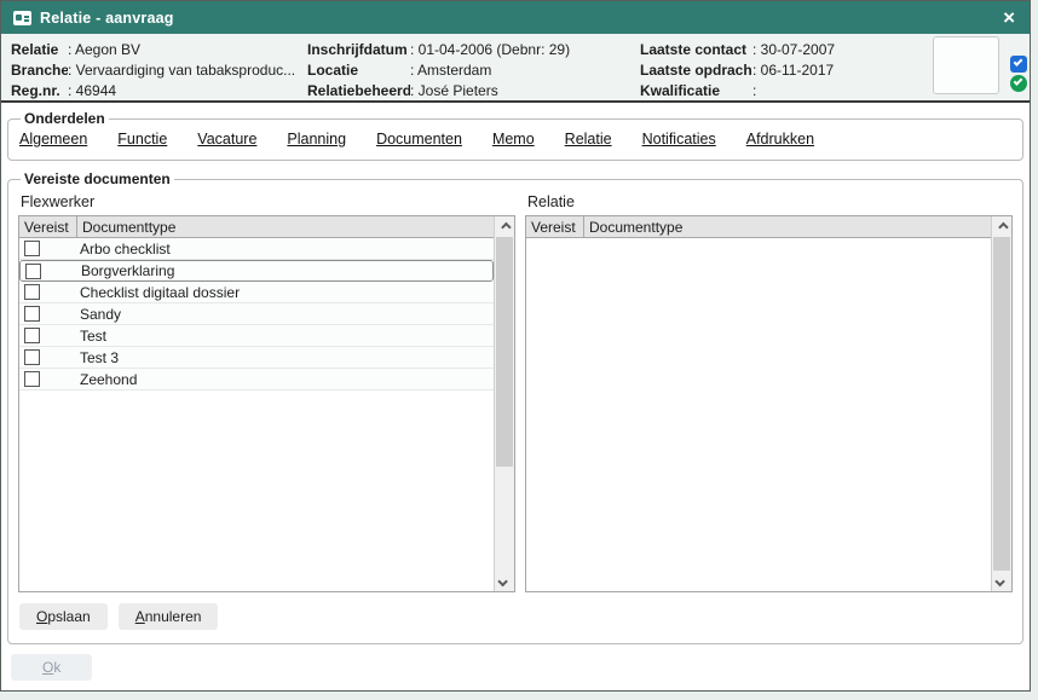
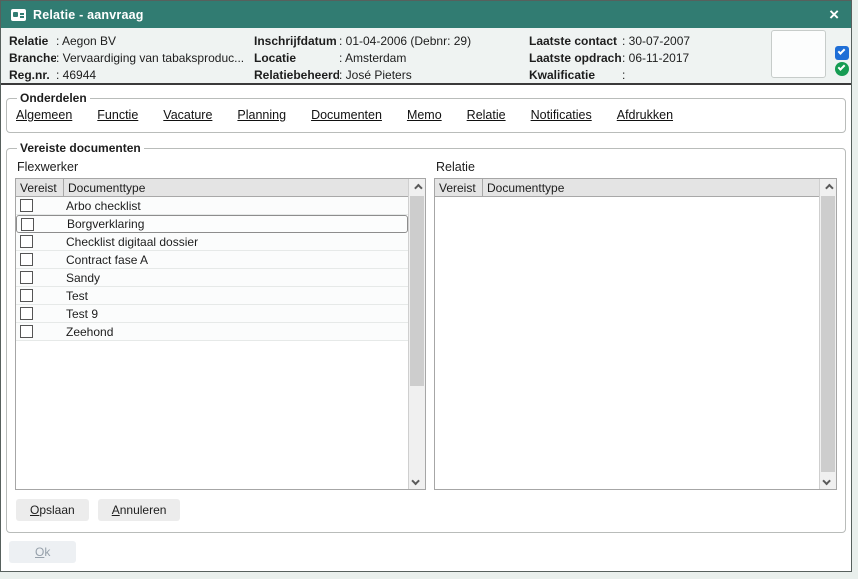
  Relatie - aanvraag
  ×
  Relatie
  : Aegon BV
  Branche
  : Vervaardiging van tabaksproduc...
  Reg.nr.
  : 46944
  Inschrijfdatum
  : 01-04-2006 (Debnr: 29)
  Locatie
  : Amsterdam
  Relatiebeheerd
  : José Pieters
  Laatste contact
  : 30-07-2007
  Laatste opdrach
  : 06-11-2017
  Kwalificatie
  :
  Onderdelen
  Algemeen
  Functie
  Vacature
  Planning
  Documenten
  Memo
  Relatie
  Notificaties
  Afdrukken
  Vereiste documenten
  Flexwerker
  Vereist
  Documenttype
  Arbo checklist
  Borgverklaring
  Checklist digitaal dossier
+ Contract fase A
  Sandy
  Test
- Test 3
+ Test 9
  Zeehond
  Relatie
  Vereist
  Documenttype
  Opslaan
  Annuleren
  Ok
